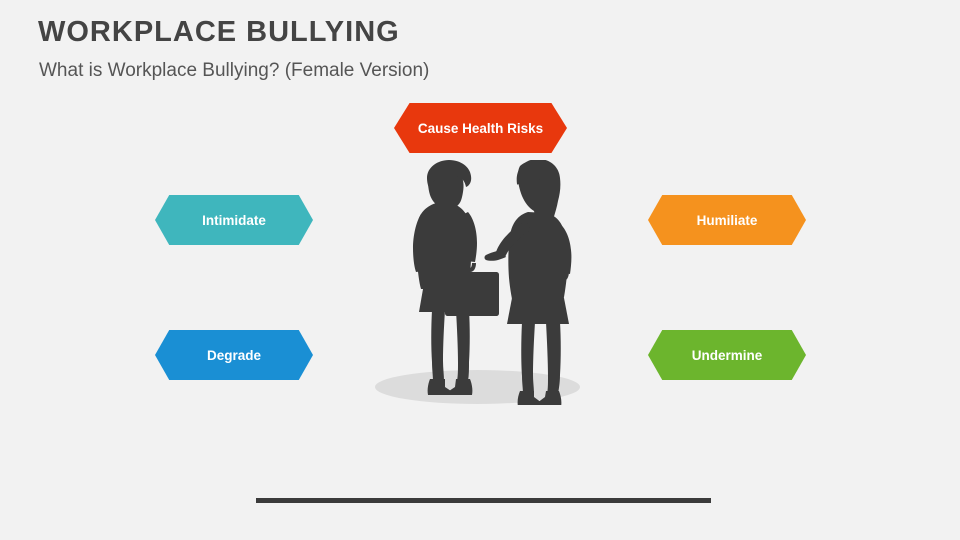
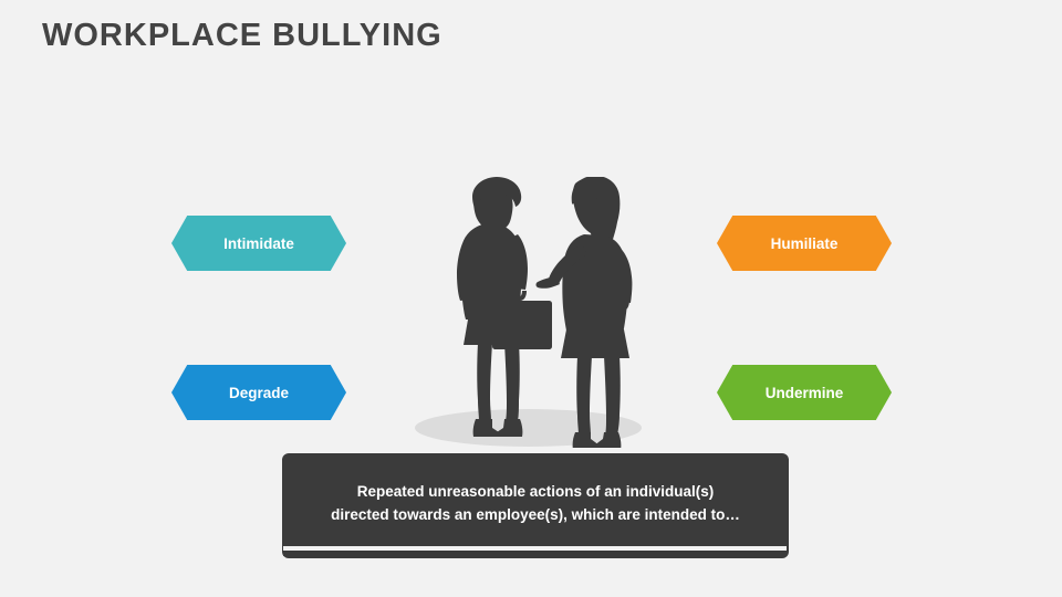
  WORKPLACE BULLYING
- What is Workplace Bullying? (Female Version)
- Cause Health Risks
  Intimidate
  Degrade
  Humiliate
  Undermine
+ Repeated unreasonable actions of an individual(s)
+ directed towards an employee(s), which are intended to…
